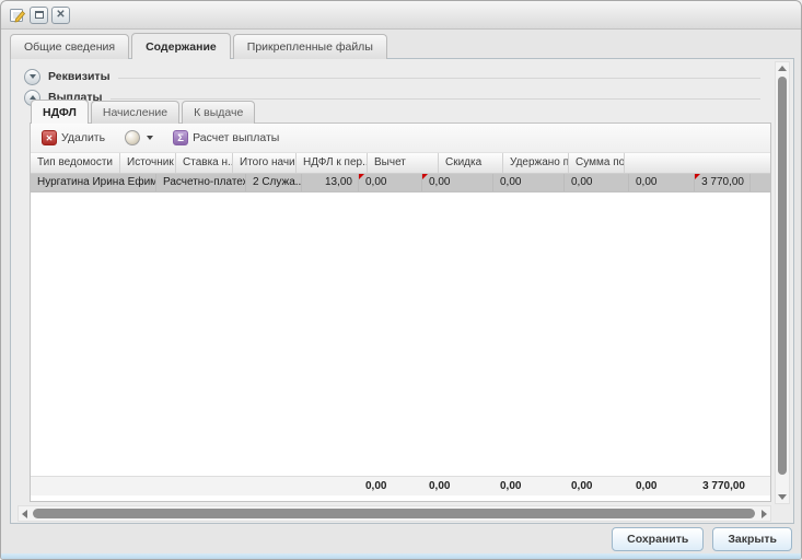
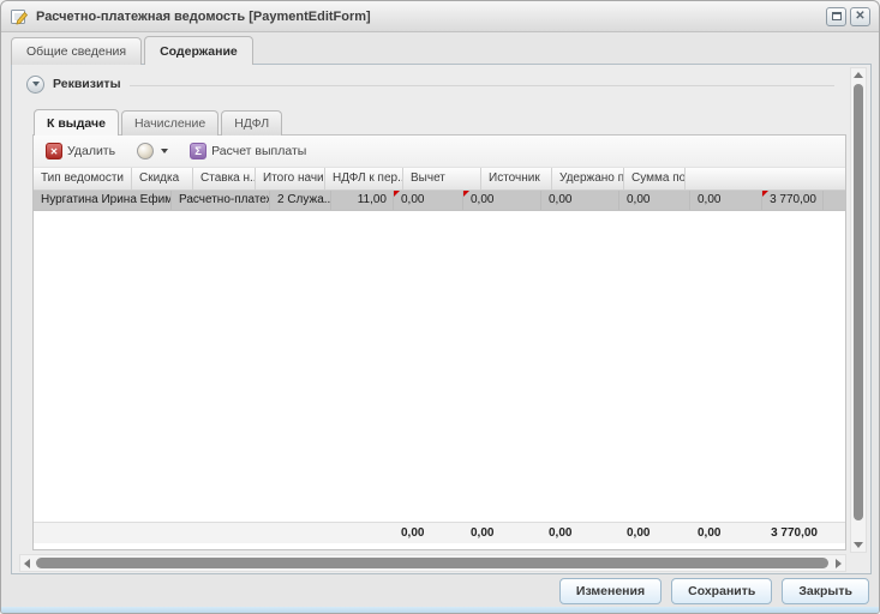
+ Расчетно-платежная ведомость [PaymentEditForm]
  ✕
  Общие сведения
  Содержание
- Прикрепленные файлы
  Реквизиты
- Выплаты
- НДФЛ
+ К выдаче
  Начисление
- К выдаче
+ НДФЛ
  ✕
  Удалить
  Σ
  Расчет выплаты
  Тип ведомости
- Источник
+ Скидка
  Ставка н..
  НДФЛ к пер..
  Вычет
- Скидка
+ Источник
  Сумма по
  Нургатина Ирина Ефим
  Расчетно-плате
  2 Служа..
- 13,00
+ 11,00
  0,00
  0,00
  0,00
  0,00
  0,00
  3 770,00
  0,00
  0,00
  0,00
  0,00
  0,00
  3 770,00
+ Изменения
  Сохранить
  Закрыть
